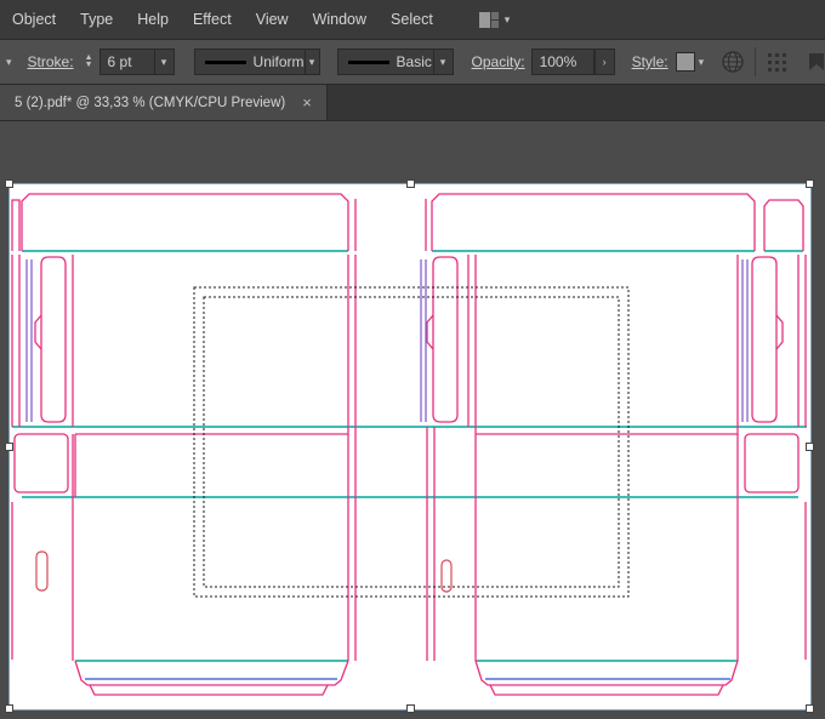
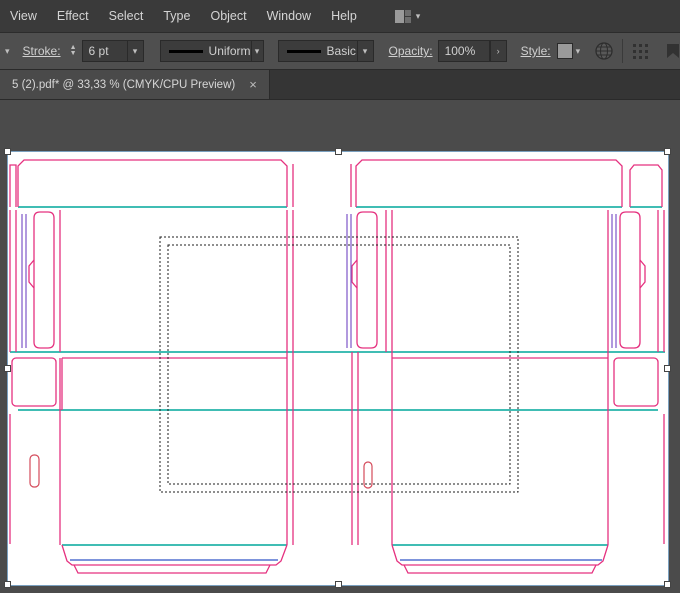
- Object
+ View
- Type
+ Effect
- Help
+ Select
- Effect
+ Type
- View
+ Object
  Window
- Select
+ Help
  ▾
  ▾
  Stroke:
  6 pt
  ▾
  Uniform
  ▾
  Basic
  ▾
  Opacity:
  100%
  ›
  Style:
  ▾
  5 (2).pdf* @ 33,33 % (CMYK/CPU Preview)
  ×
